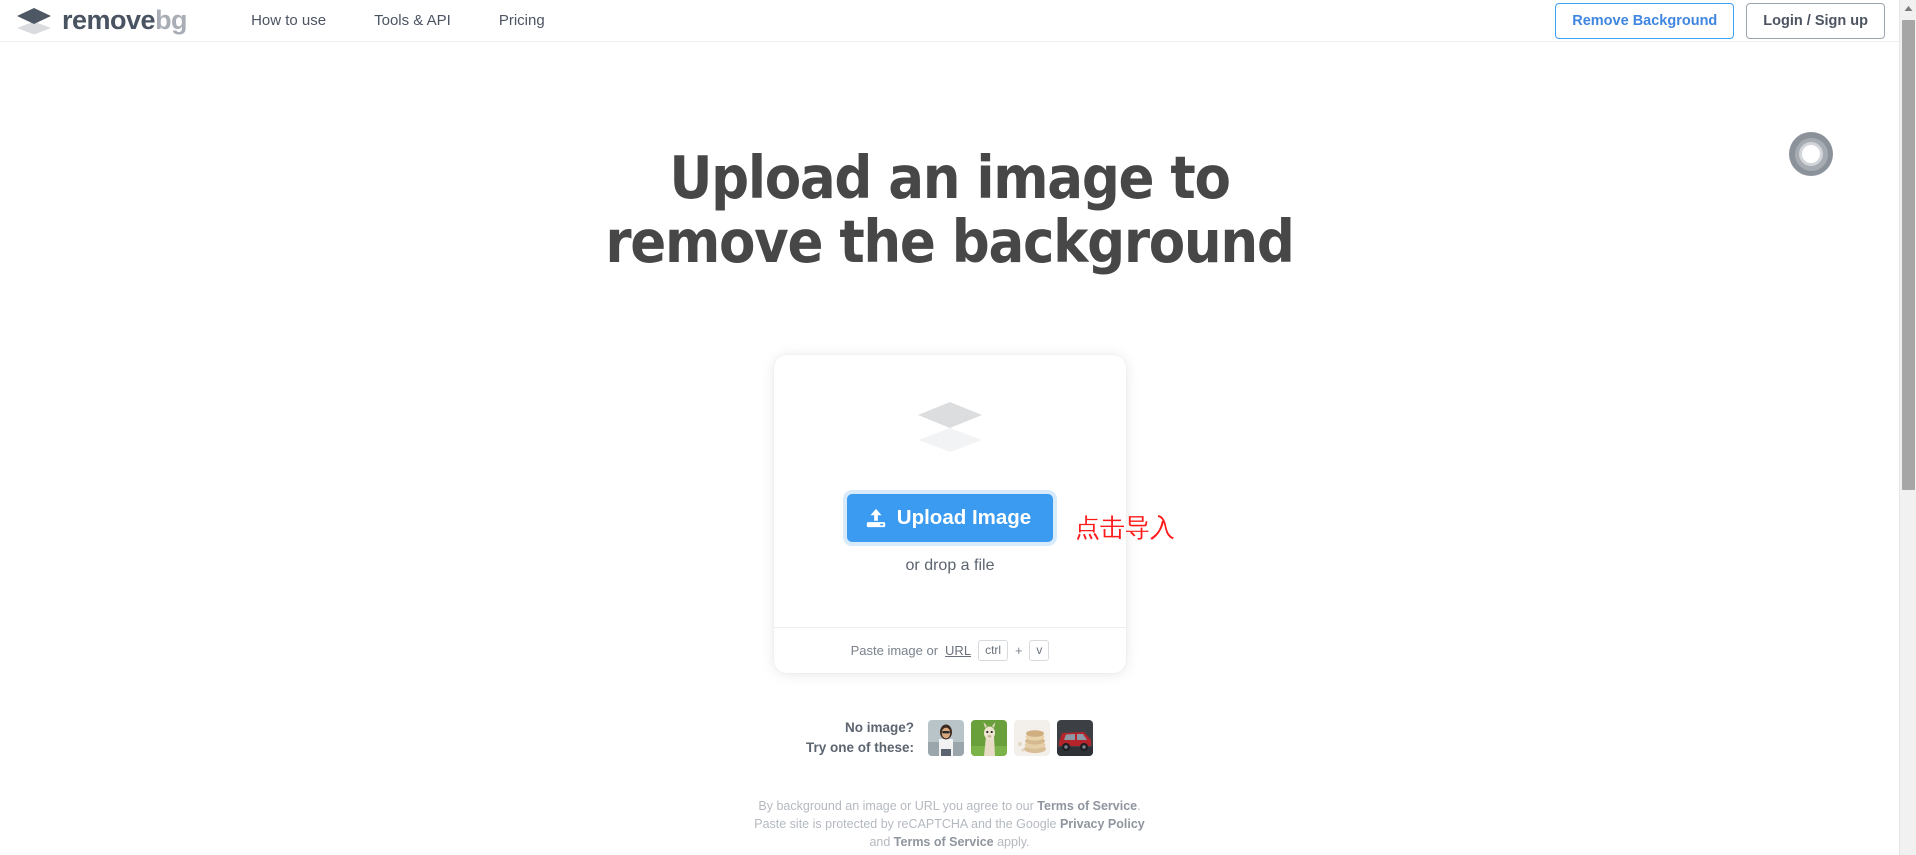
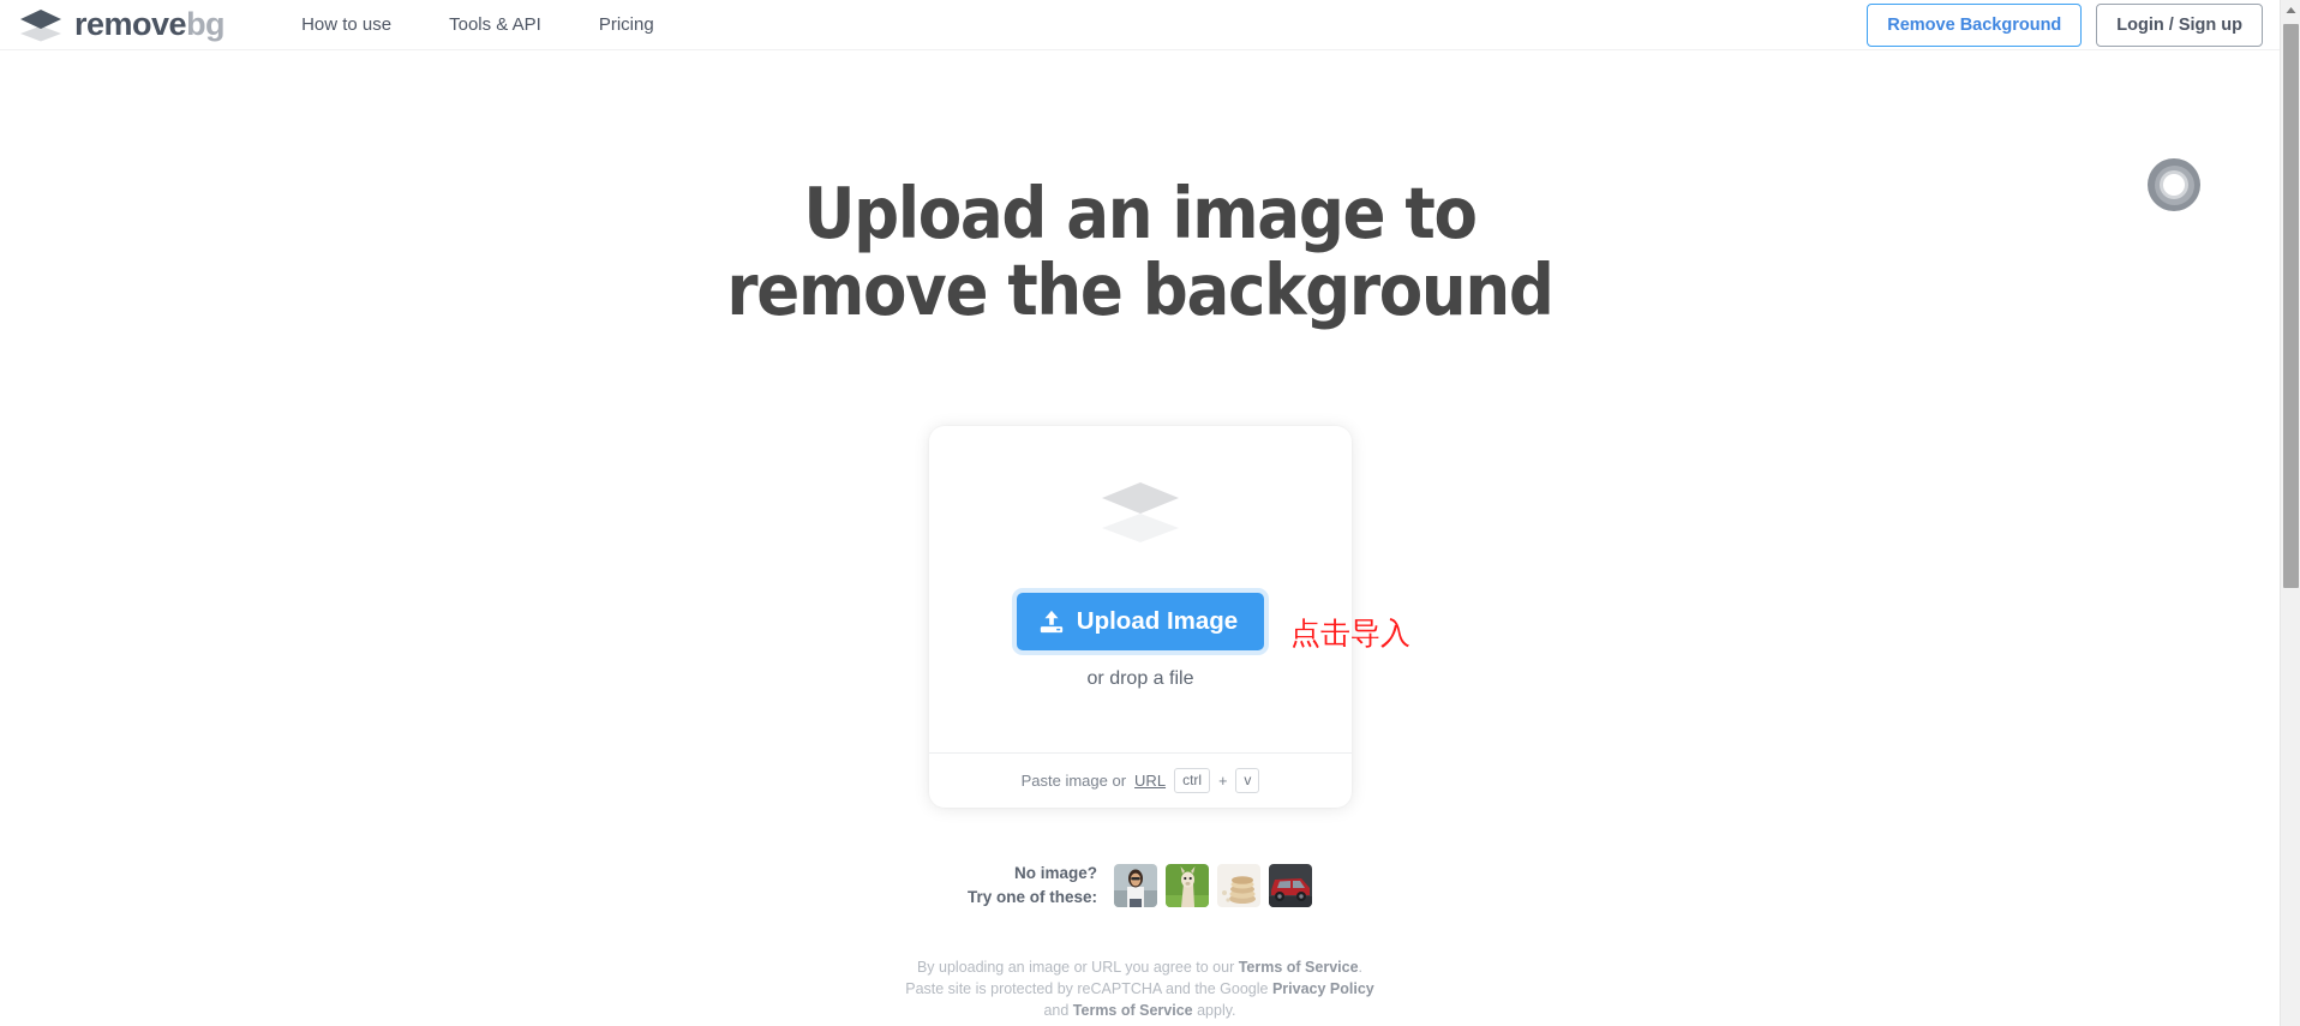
  removebg
  How to use
  Tools & API
  Pricing
  Remove Background
  Login / Sign up
  Upload an image to
  remove the background
  Upload Image
  or drop a file
  Paste image or
  URL
  ctrl
  +
  v
  点击导入
  No image?
  Try one of these:
- By background an image or URL you agree to our Terms of Service.
+ By uploading an image or URL you agree to our Terms of Service.
  Paste site is protected by reCAPTCHA and the Google Privacy Policy
  and Terms of Service apply.
